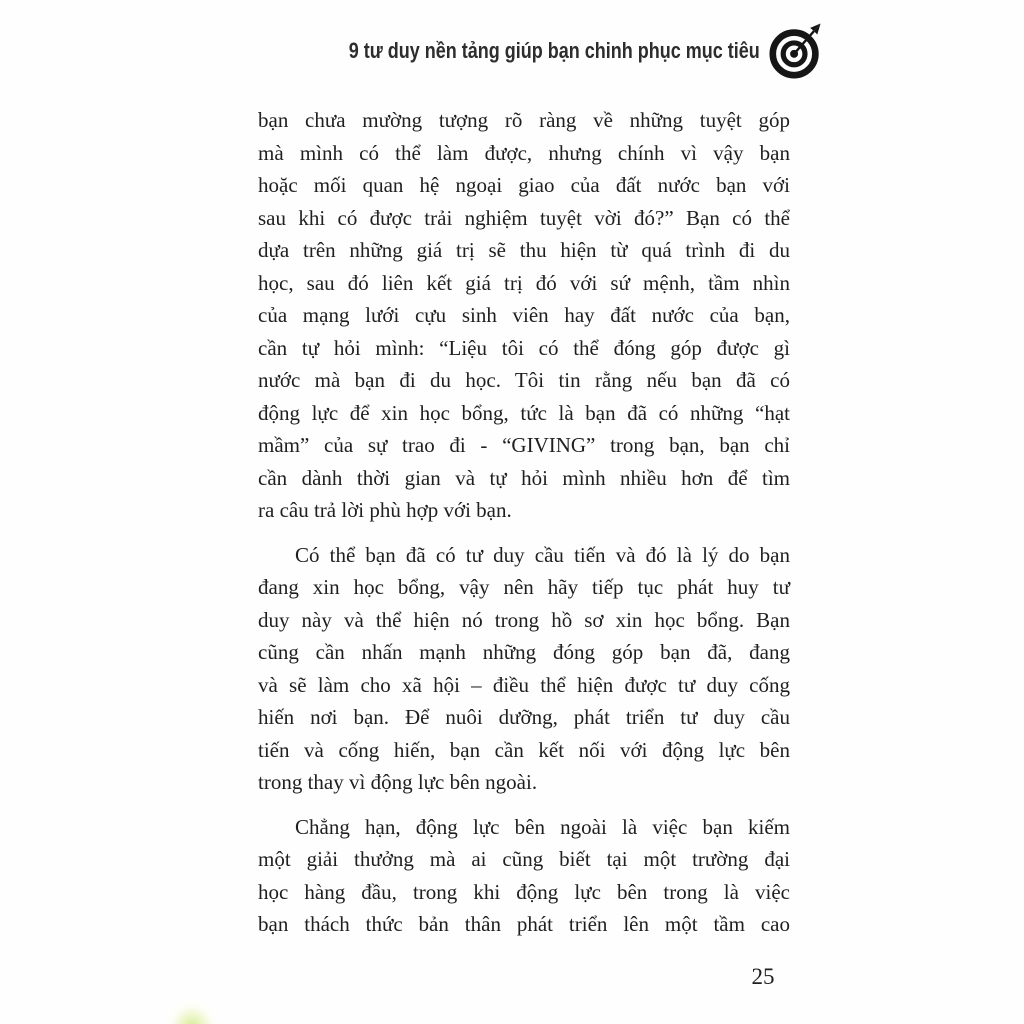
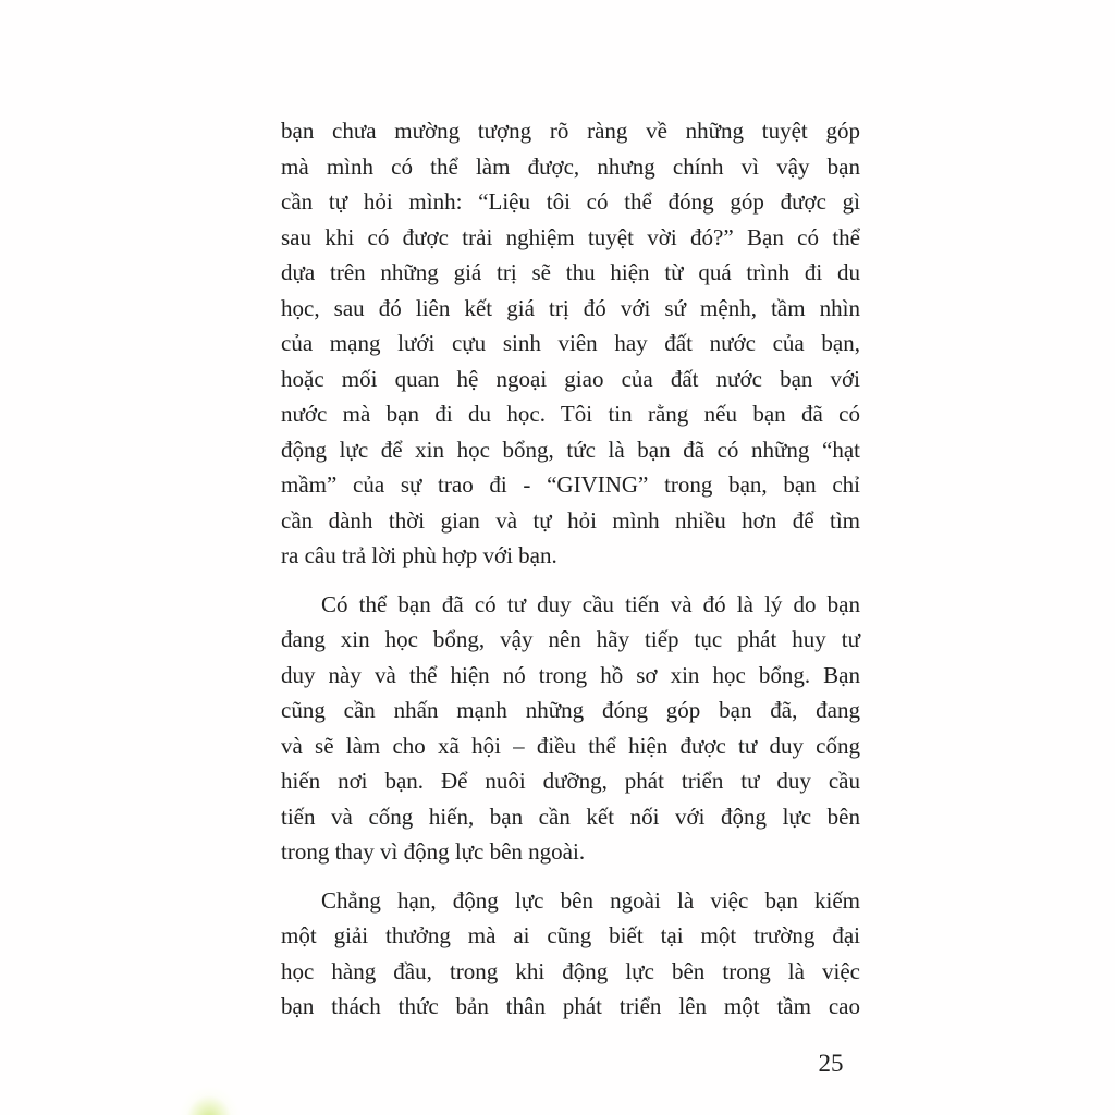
- 9 tư duy nền tảng giúp bạn chinh phục mục tiêu
  bạn chưa mường tượng rõ ràng về những tuyệt góp
  mà mình có thể làm được, nhưng chính vì vậy bạn
- hoặc mối quan hệ ngoại giao của đất nước bạn với
+ cần tự hỏi mình: “Liệu tôi có thể đóng góp được gì
  sau khi có được trải nghiệm tuyệt vời đó?” Bạn có thể
  dựa trên những giá trị sẽ thu hiện từ quá trình đi du
  học, sau đó liên kết giá trị đó với sứ mệnh, tầm nhìn
  của mạng lưới cựu sinh viên hay đất nước của bạn,
- cần tự hỏi mình: “Liệu tôi có thể đóng góp được gì
+ hoặc mối quan hệ ngoại giao của đất nước bạn với
  nước mà bạn đi du học. Tôi tin rằng nếu bạn đã có
  động lực để xin học bổng, tức là bạn đã có những “hạt
  mầm” của sự trao đi - “GIVING” trong bạn, bạn chỉ
  cần dành thời gian và tự hỏi mình nhiều hơn để tìm
  ra câu trả lời phù hợp với bạn.
  Có thể bạn đã có tư duy cầu tiến và đó là lý do bạn
  đang xin học bổng, vậy nên hãy tiếp tục phát huy tư
  duy này và thể hiện nó trong hồ sơ xin học bổng. Bạn
  cũng cần nhấn mạnh những đóng góp bạn đã, đang
  và sẽ làm cho xã hội – điều thể hiện được tư duy cống
  hiến nơi bạn. Để nuôi dưỡng, phát triển tư duy cầu
  tiến và cống hiến, bạn cần kết nối với động lực bên
  trong thay vì động lực bên ngoài.
  Chẳng hạn, động lực bên ngoài là việc bạn kiếm
  một giải thưởng mà ai cũng biết tại một trường đại
  học hàng đầu, trong khi động lực bên trong là việc
  bạn thách thức bản thân phát triển lên một tầm cao
  25
